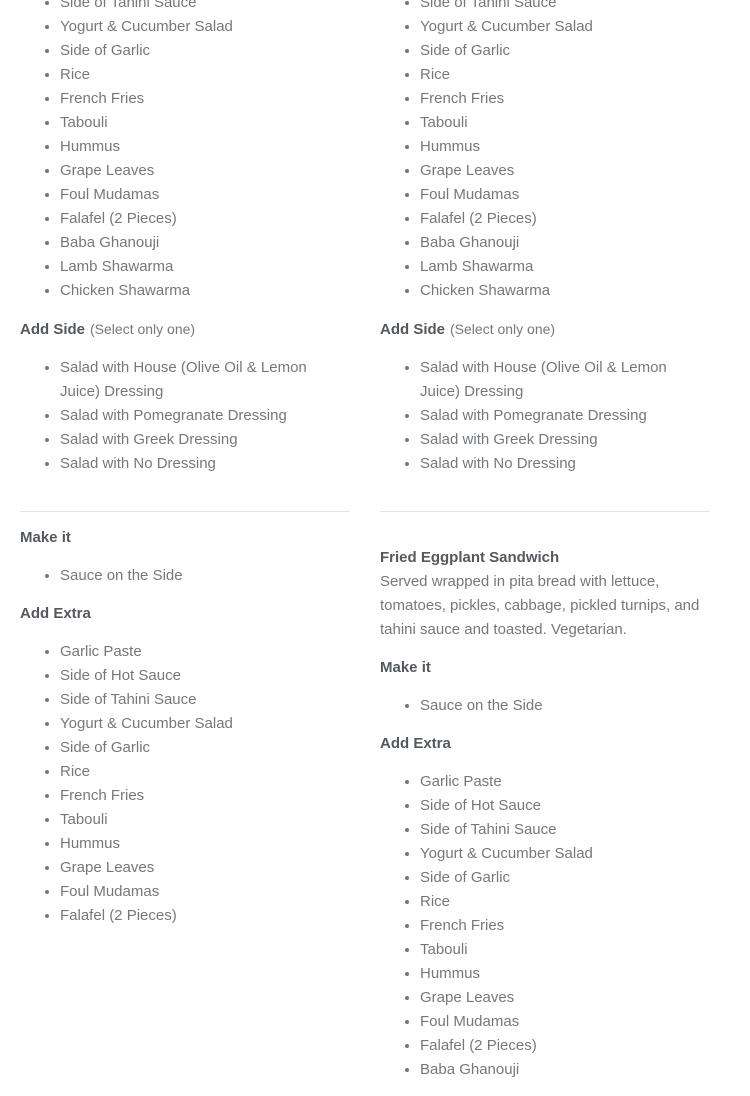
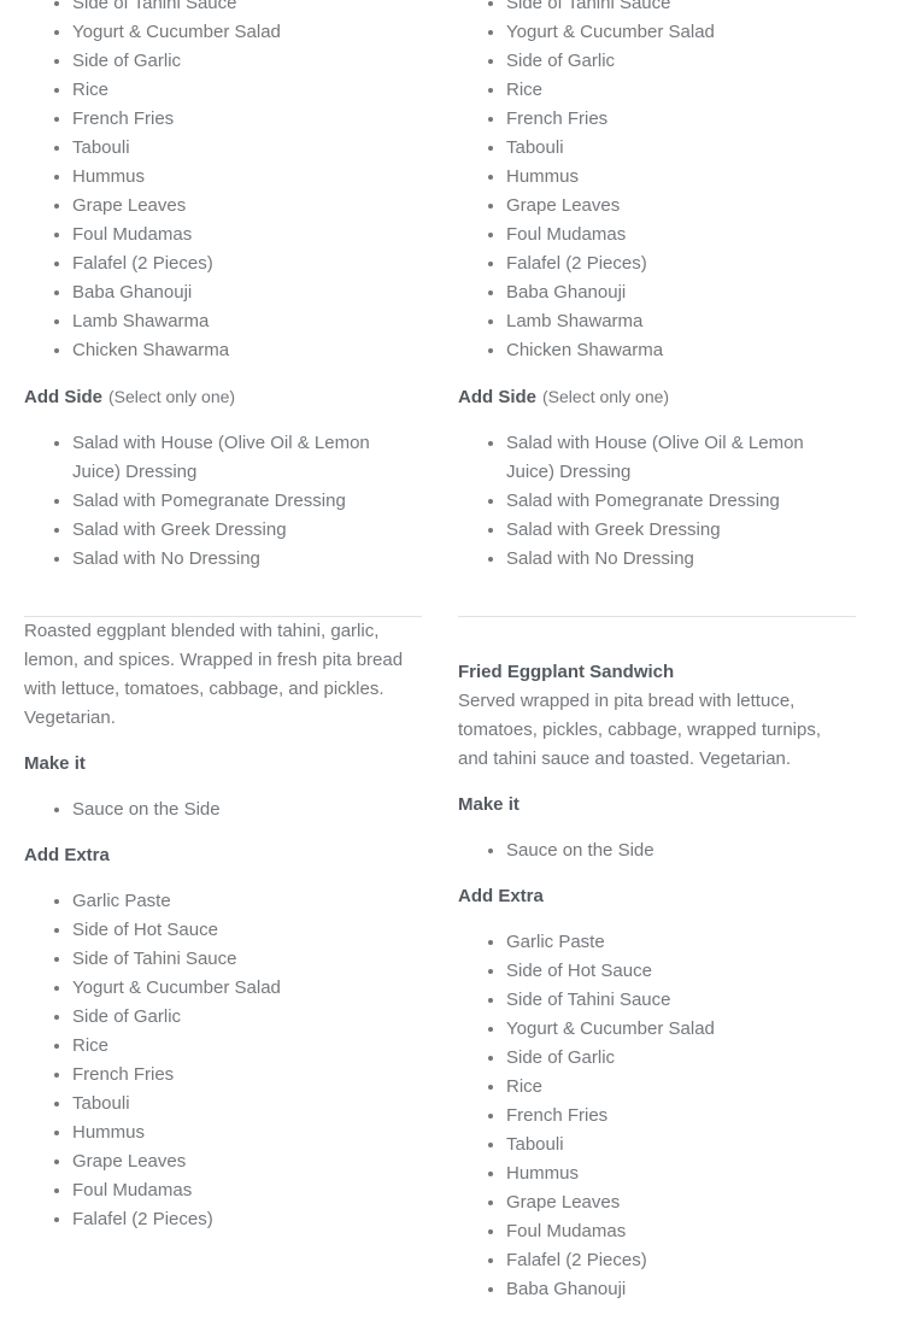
  Side of Tahini Sauce
  Yogurt & Cucumber Salad
  Side of Garlic
  Rice
  French Fries
  Tabouli
  Hummus
  Grape Leaves
  Foul Mudamas
  Falafel (2 Pieces)
  Baba Ghanouji
  Lamb Shawarma
  Chicken Shawarma
  Add Side (Select only one)
  Salad with House (Olive Oil & Lemon Juice) Dressing
  Salad with Pomegranate Dressing
  Salad with Greek Dressing
  Salad with No Dressing
+ Roasted eggplant blended with tahini, garlic, lemon, and spices. Wrapped in fresh pita bread with lettuce, tomatoes, cabbage, and pickles. Vegetarian.
  Make it
  Sauce on the Side
  Add Extra
  Garlic Paste
  Side of Hot Sauce
  Side of Tahini Sauce
  Yogurt & Cucumber Salad
  Side of Garlic
  Rice
  French Fries
  Tabouli
  Hummus
  Grape Leaves
  Foul Mudamas
  Falafel (2 Pieces)
  Side of Tahini Sauce
  Yogurt & Cucumber Salad
  Side of Garlic
  Rice
  French Fries
  Tabouli
  Hummus
  Grape Leaves
  Foul Mudamas
  Falafel (2 Pieces)
  Baba Ghanouji
  Lamb Shawarma
  Chicken Shawarma
  Add Side (Select only one)
  Salad with House (Olive Oil & Lemon Juice) Dressing
  Salad with Pomegranate Dressing
  Salad with Greek Dressing
  Salad with No Dressing
  Fried Eggplant Sandwich
- Served wrapped in pita bread with lettuce, tomatoes, pickles, cabbage, pickled turnips, and tahini sauce and toasted. Vegetarian.
+ Served wrapped in pita bread with lettuce, tomatoes, pickles, cabbage, wrapped turnips, and tahini sauce and toasted. Vegetarian.
  Make it
  Sauce on the Side
  Add Extra
  Garlic Paste
  Side of Hot Sauce
  Side of Tahini Sauce
  Yogurt & Cucumber Salad
  Side of Garlic
  Rice
  French Fries
  Tabouli
  Hummus
  Grape Leaves
  Foul Mudamas
  Falafel (2 Pieces)
  Baba Ghanouji
